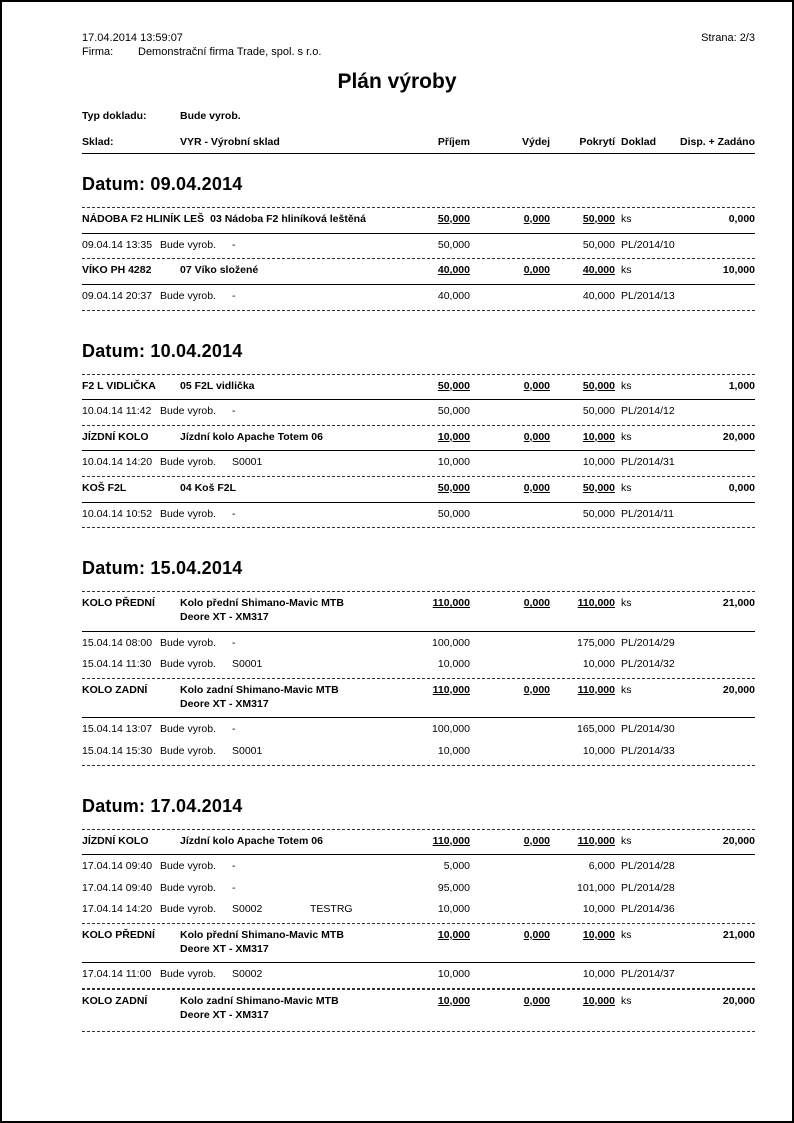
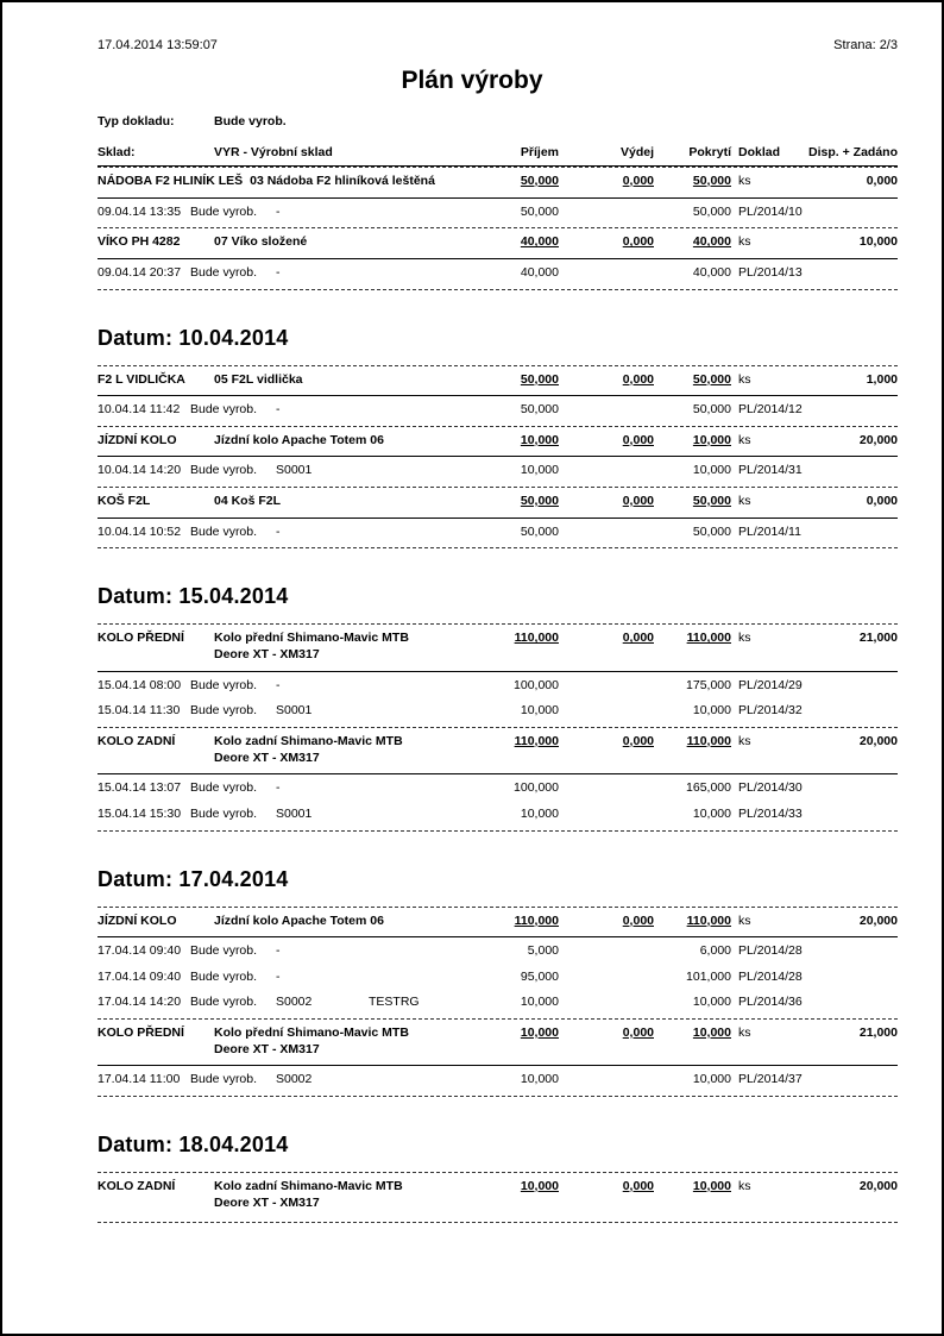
  17.04.2014 13:59:07
  Strana: 2/3
- Firma:
- Demonstrační firma Trade, spol. s r.o.
  Plán výroby
  Typ dokladu:
  Bude vyrob.
  Sklad:
  VYR - Výrobní sklad
  Příjem
  Výdej
  Pokrytí
  Doklad
  Disp. + Zadáno
- Datum: 09.04.2014
  NÁDOBA F2 HLINÍK LEŠ
  03 Nádoba F2 hliníková leštěná
  50,000
  0,000
  50,000
  ks
  0,000
  09.04.14 13:35
  Bude vyrob.
  -
  50,000
  50,000
  PL/2014/10
  VÍKO PH 4282
  07 Víko složené
  40,000
  0,000
  40,000
  ks
  10,000
  09.04.14 20:37
  Bude vyrob.
  -
  40,000
  40,000
  PL/2014/13
  Datum: 10.04.2014
  F2 L VIDLIČKA
  05 F2L vidlička
  50,000
  0,000
  50,000
  ks
  1,000
  10.04.14 11:42
  Bude vyrob.
  -
  50,000
  50,000
  PL/2014/12
  JÍZDNÍ KOLO
  Jízdní kolo Apache Totem 06
  10,000
  0,000
  10,000
  ks
  20,000
  10.04.14 14:20
  Bude vyrob.
  S0001
  10,000
  10,000
  PL/2014/31
  KOŠ F2L
  04 Koš F2L
  50,000
  0,000
  50,000
  ks
  0,000
  10.04.14 10:52
  Bude vyrob.
  -
  50,000
  50,000
  PL/2014/11
  Datum: 15.04.2014
  KOLO PŘEDNÍ
  Kolo přední Shimano-Mavic MTB
  Deore XT - XM317
  110,000
  0,000
  110,000
  ks
  21,000
  15.04.14 08:00
  Bude vyrob.
  -
  100,000
  175,000
  PL/2014/29
  15.04.14 11:30
  Bude vyrob.
  S0001
  10,000
  10,000
  PL/2014/32
  KOLO ZADNÍ
  Kolo zadní Shimano-Mavic MTB
  Deore XT - XM317
  110,000
  0,000
  110,000
  ks
  20,000
  15.04.14 13:07
  Bude vyrob.
  -
  100,000
  165,000
  PL/2014/30
  15.04.14 15:30
  Bude vyrob.
  S0001
  10,000
  10,000
  PL/2014/33
  Datum: 17.04.2014
  JÍZDNÍ KOLO
  Jízdní kolo Apache Totem 06
  110,000
  0,000
  110,000
  ks
  20,000
  17.04.14 09:40
  Bude vyrob.
  -
  5,000
  6,000
  PL/2014/28
  17.04.14 09:40
  Bude vyrob.
  -
  95,000
  101,000
  PL/2014/28
  17.04.14 14:20
  Bude vyrob.
  S0002
  TESTRG
  10,000
  10,000
  PL/2014/36
  KOLO PŘEDNÍ
  Kolo přední Shimano-Mavic MTB
  Deore XT - XM317
  10,000
  0,000
  10,000
  ks
  21,000
  17.04.14 11:00
  Bude vyrob.
  S0002
  10,000
  10,000
  PL/2014/37
+ Datum: 18.04.2014
  KOLO ZADNÍ
  Kolo zadní Shimano-Mavic MTB
  Deore XT - XM317
  10,000
  0,000
  10,000
  ks
  20,000
